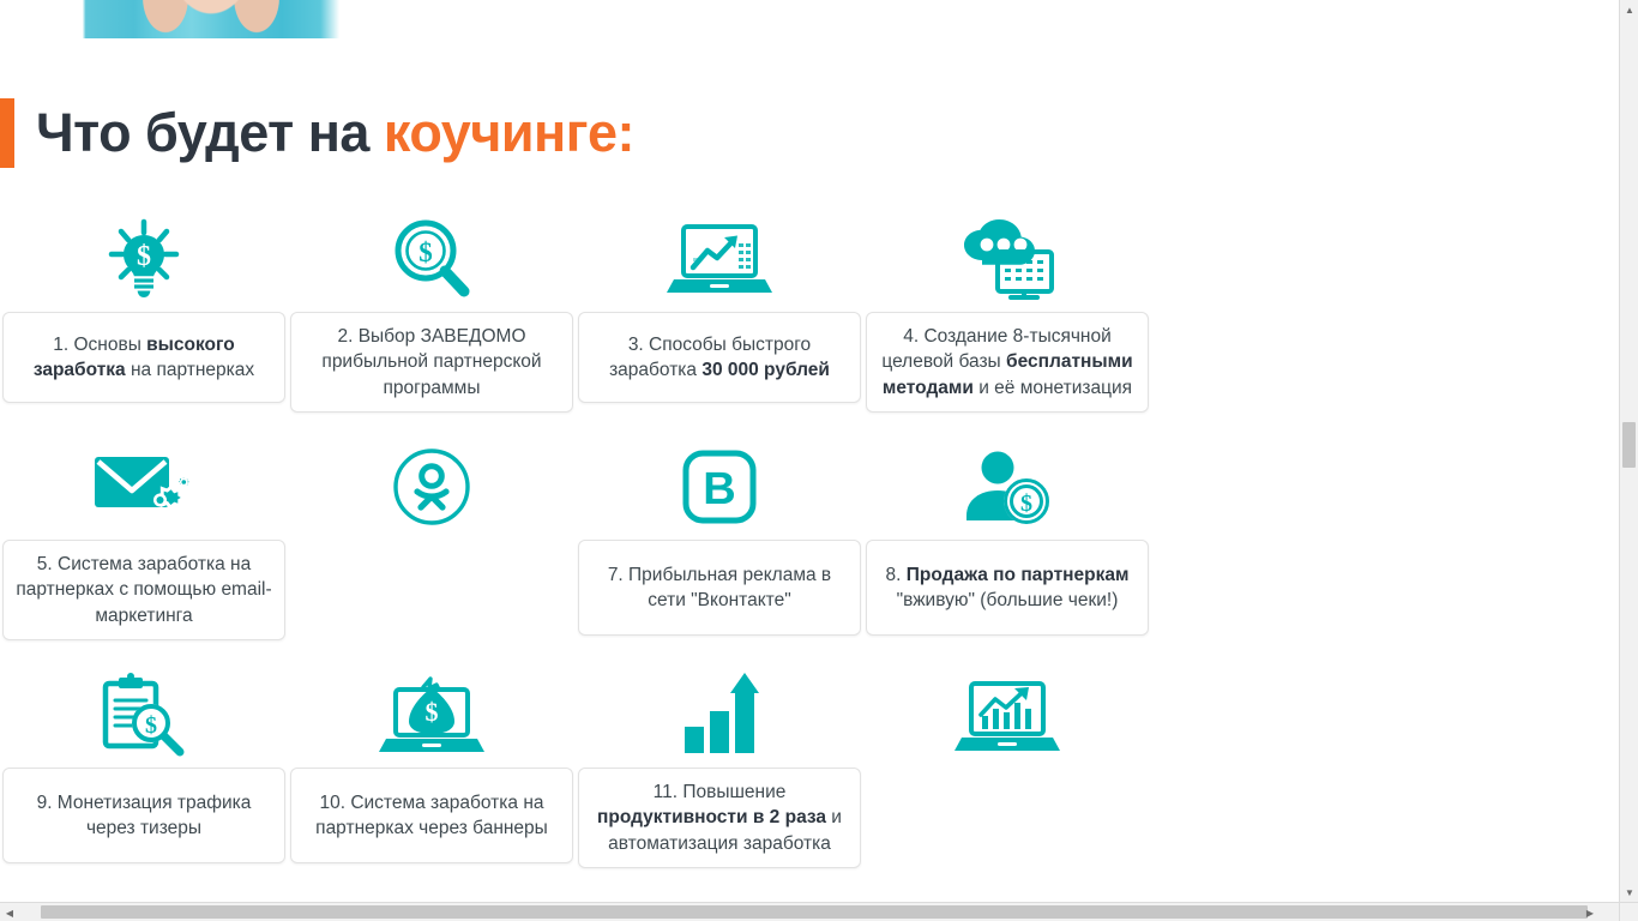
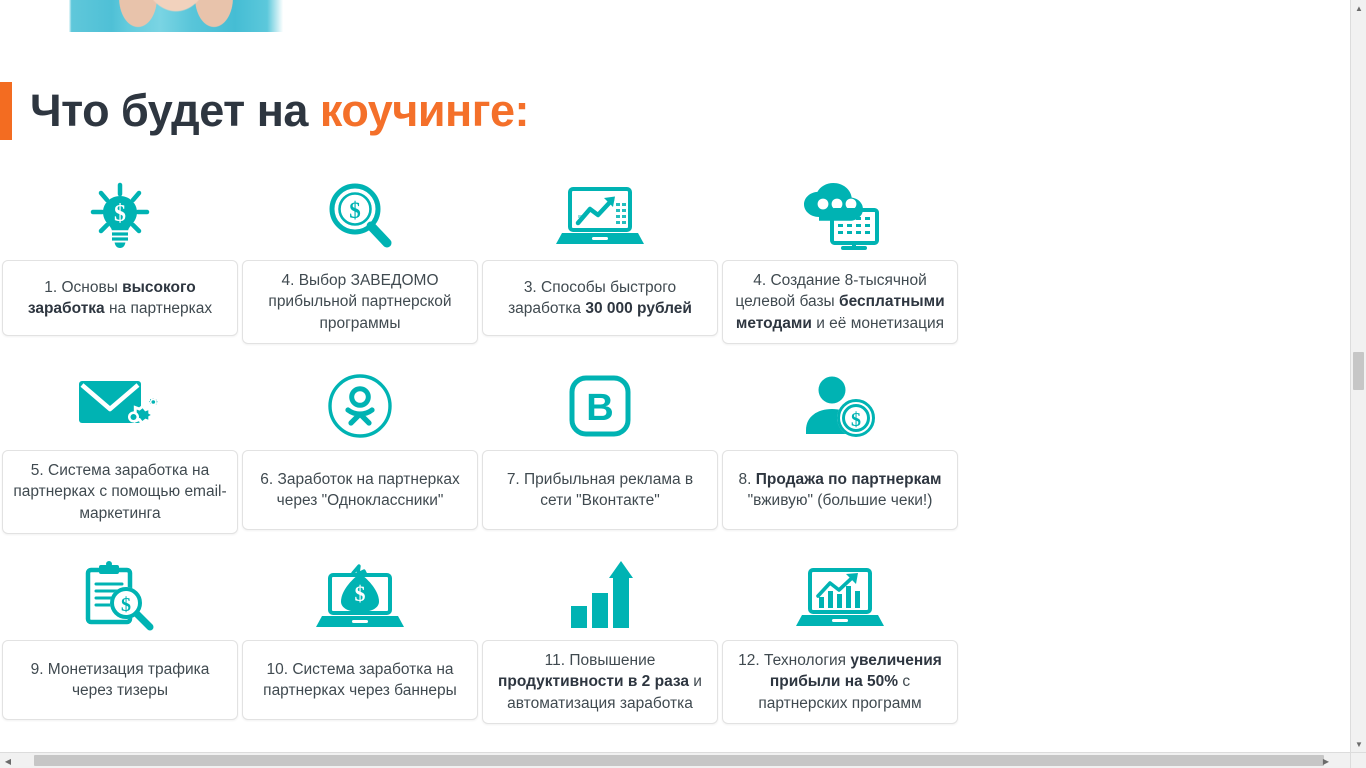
  Что будет на коучинге:
  $
  1. Основы высокого заработка на партнерках
  $
- 2. Выбор ЗАВЕДОМО прибыльной партнерской программы
+ 4. Выбор ЗАВЕДОМО прибыльной партнерской программы
  3. Способы быстрого заработка 30 000 рублей
  4. Создание 8-тысячной целевой базы бесплатными методами и её монетизация
  5. Система заработка на партнерках с помощью email-маркетинга
+ 6. Заработок на партнерках через "Одноклассники"
  В
  7. Прибыльная реклама в сети "Вконтакте"
  $
  8. Продажа по партнеркам "вживую" (большие чеки!)
  $
  9. Монетизация трафика через тизеры
  $
  10. Система заработка на партнерках через баннеры
  11. Повышение продуктивности в 2 раза и автоматизация заработка
+ 12. Технология увеличения прибыли на 50% с партнерских программ
  ▲
  ▼
  ◀
  ▶
